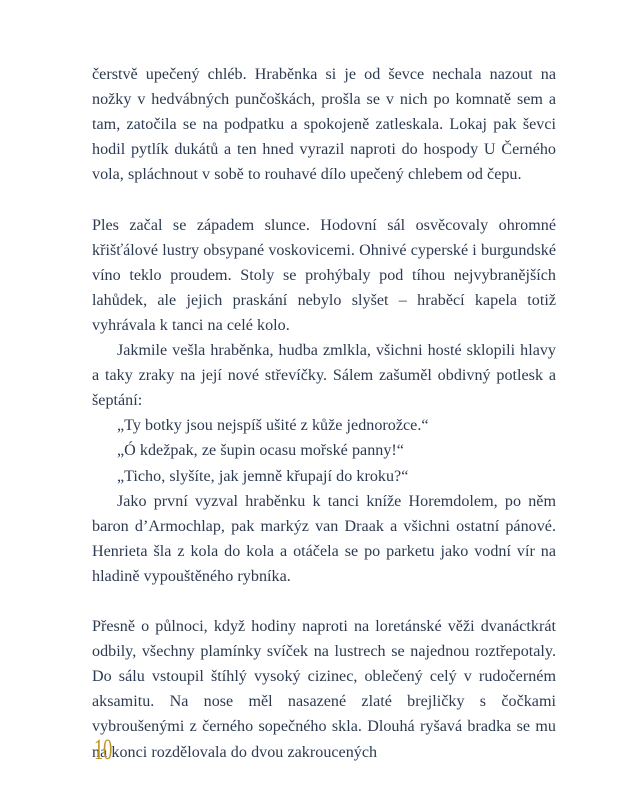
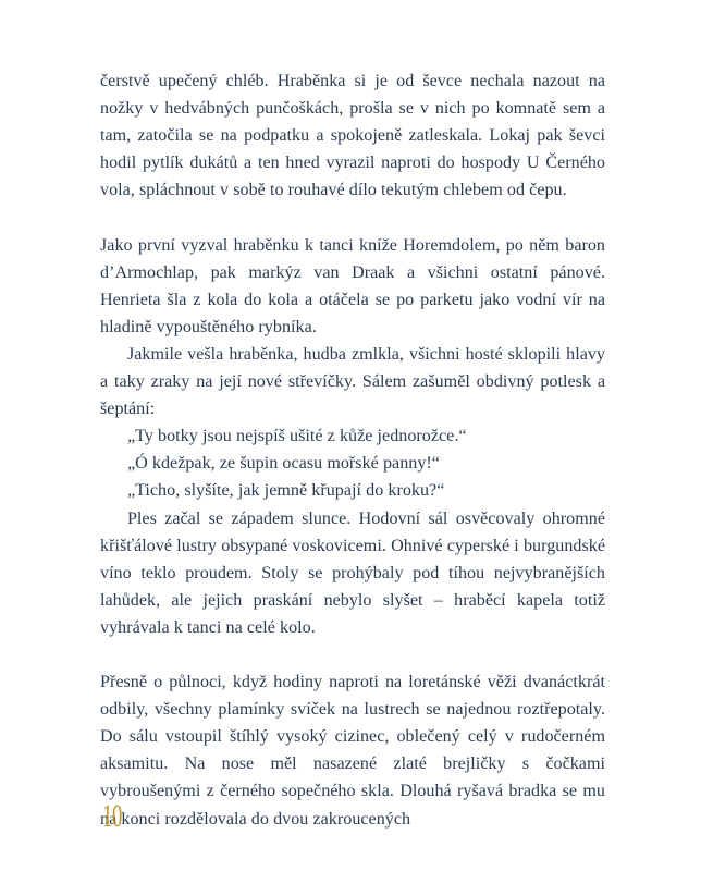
- čerstvě upečený chléb. Hraběnka si je od ševce nechala nazout na nožky v hedvábných punčoškách, prošla se v nich po komnatě sem a tam, zatočila se na podpatku a spokojeně zatleskala. Lokaj pak ševci hodil pytlík dukátů a ten hned vyrazil naproti do hospody U Černého vola, spláchnout v sobě to rouhavé dílo upečený chlebem od čepu.
+ čerstvě upečený chléb. Hraběnka si je od ševce nechala nazout na nožky v hedvábných punčoškách, prošla se v nich po komnatě sem a tam, zatočila se na podpatku a spokojeně zatleskala. Lokaj pak ševci hodil pytlík dukátů a ten hned vyrazil naproti do hospody U Černého vola, spláchnout v sobě to rouhavé dílo tekutým chlebem od čepu.
- Ples začal se západem slunce. Hodovní sál osvěcovaly ohromné křišťálové lustry obsypané voskovicemi. Ohnivé cyperské i burgundské víno teklo proudem. Stoly se prohýbaly pod tíhou nejvybranějších lahůdek, ale jejich praskání nebylo slyšet – hraběcí kapela totiž vyhrávala k tanci na celé kolo.
+ Jako první vyzval hraběnku k tanci kníže Horemdolem, po něm baron d’Armochlap, pak markýz van Draak a všichni ostatní pánové. Henrieta šla z kola do kola a otáčela se po parketu jako vodní vír na hladině vypouštěného rybníka.
  Jakmile vešla hraběnka, hudba zmlkla, všichni hosté sklopili hlavy a taky zraky na její nové střevíčky. Sálem zašuměl obdivný potlesk a šeptání:
  „Ty botky jsou nejspíš ušité z kůže jednorožce.“
  „Ó kdežpak, ze šupin ocasu mořské panny!“
  „Ticho, slyšíte, jak jemně křupají do kroku?“
- Jako první vyzval hraběnku k tanci kníže Horemdolem, po něm baron d’Armochlap, pak markýz van Draak a všichni ostatní pánové. Henrieta šla z kola do kola a otáčela se po parketu jako vodní vír na hladině vypouštěného rybníka.
+ Ples začal se západem slunce. Hodovní sál osvěcovaly ohromné křišťálové lustry obsypané voskovicemi. Ohnivé cyperské i burgundské víno teklo proudem. Stoly se prohýbaly pod tíhou nejvybranějších lahůdek, ale jejich praskání nebylo slyšet – hraběcí kapela totiž vyhrávala k tanci na celé kolo.
  Přesně o půlnoci, když hodiny naproti na loretánské věži dvanáctkrát odbily, všechny plamínky svíček na lustrech se najednou roztřepotaly. Do sálu vstoupil štíhlý vysoký cizinec, oblečený celý v rudočerném aksamitu. Na nose měl nasazené zlaté brejličky s čočkami vybroušenými z černého sopečného skla. Dlouhá ryšavá bradka se mu na konci rozdělovala do dvou zakroucených
  10
